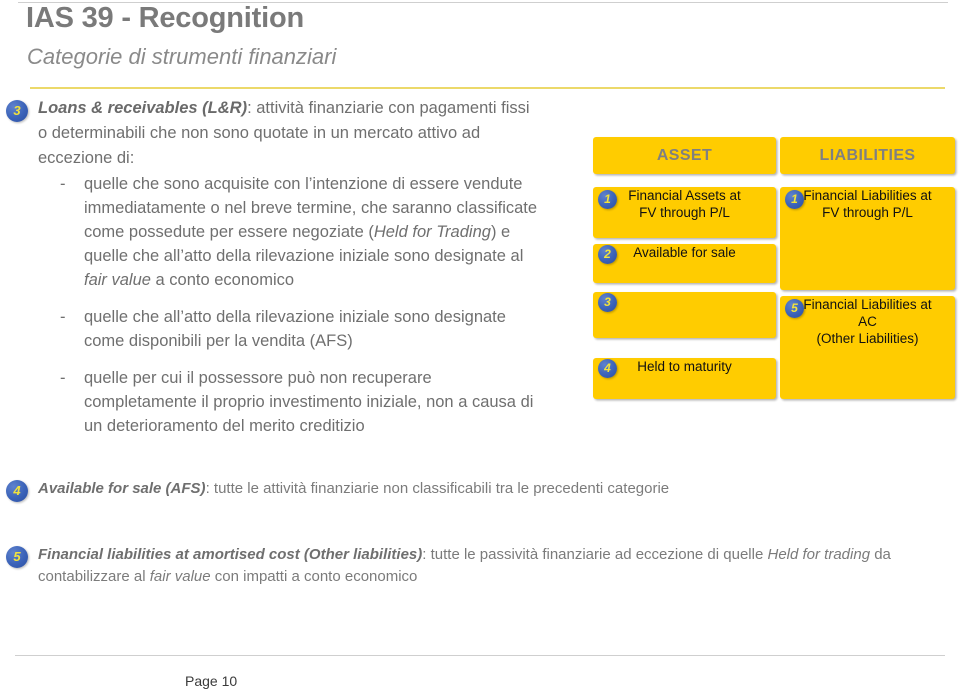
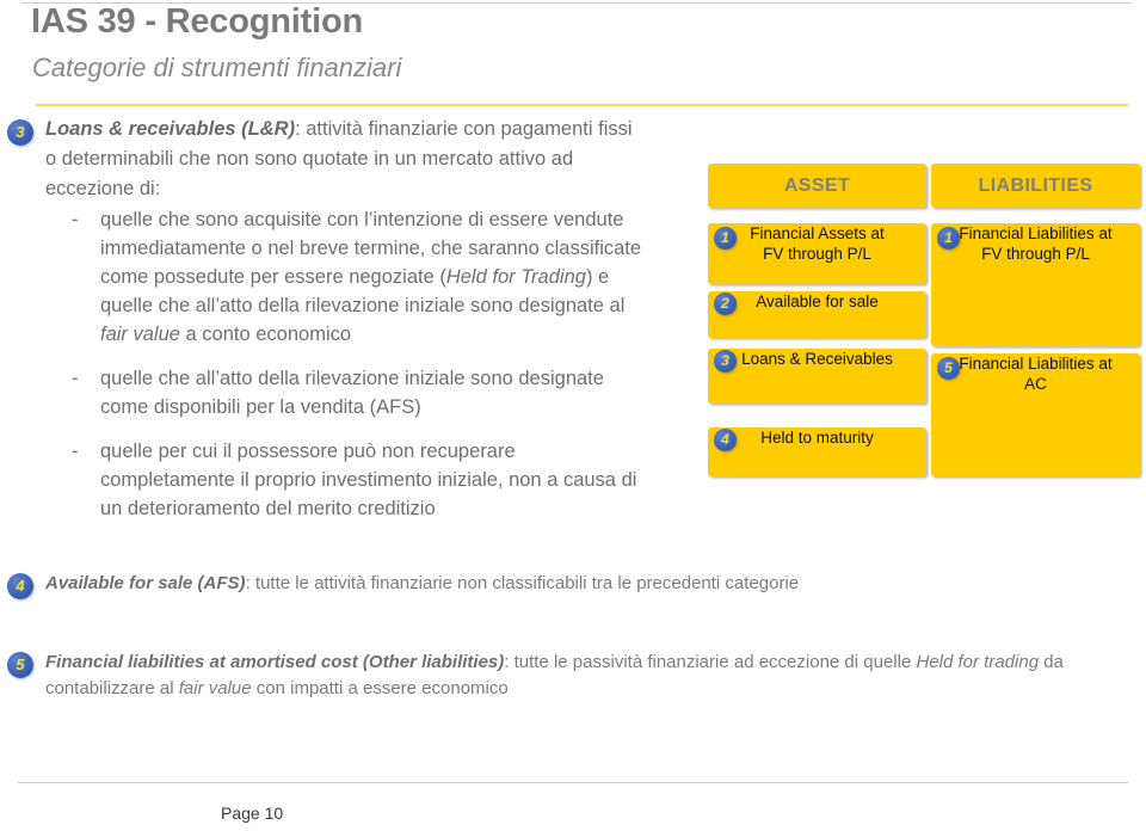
  IAS 39 - Recognition
  Categorie di strumenti finanziari
  3
  Loans & receivables (L&R): attività finanziarie con pagamenti fissi o determinabili che non sono quotate in un mercato attivo ad eccezione di:
  -
  quelle che sono acquisite con l’intenzione di essere vendute immediatamente o nel breve termine, che saranno classificate come possedute per essere negoziate (Held for Trading) e quelle che all’atto della rilevazione iniziale sono designate al fair value a conto economico
  -
  quelle che all’atto della rilevazione iniziale sono designate come disponibili per la vendita (AFS)
  -
  quelle per cui il possessore può non recuperare completamente il proprio investimento iniziale, non a causa di un deterioramento del merito creditizio
  ASSET
  1
  Financial Assets at
  FV through P/L
  2
  Available for sale
  3
+ Loans & Receivables
  4
  Held to maturity
  LIABILITIES
  1
  Financial Liabilities at
  FV through P/L
  5
  Financial Liabilities at
  AC
- (Other Liabilities)
  4
  Available for sale (AFS): tutte le attività finanziarie non classificabili tra le precedenti categorie
  5
- Financial liabilities at amortised cost (Other liabilities): tutte le passività finanziarie ad eccezione di quelle Held for trading da contabilizzare al fair value con impatti a conto economico
+ Financial liabilities at amortised cost (Other liabilities): tutte le passività finanziarie ad eccezione di quelle Held for trading da contabilizzare al fair value con impatti a essere economico
  Page 10
